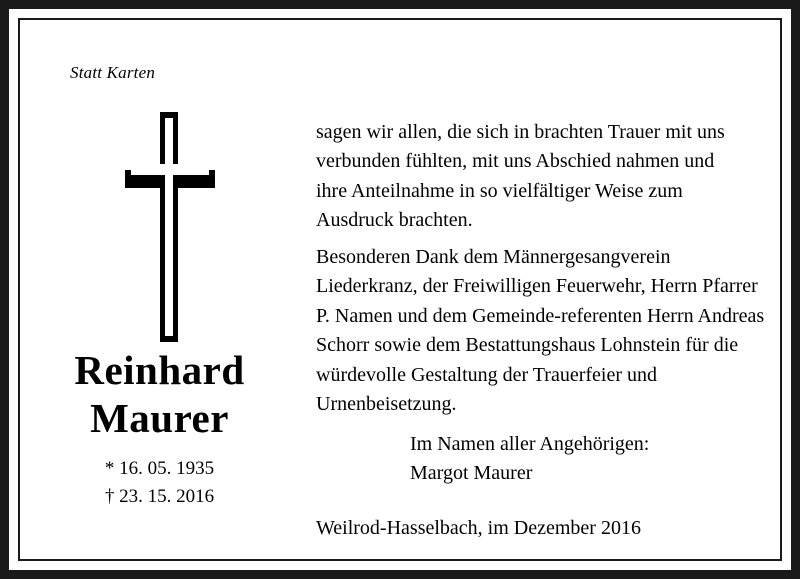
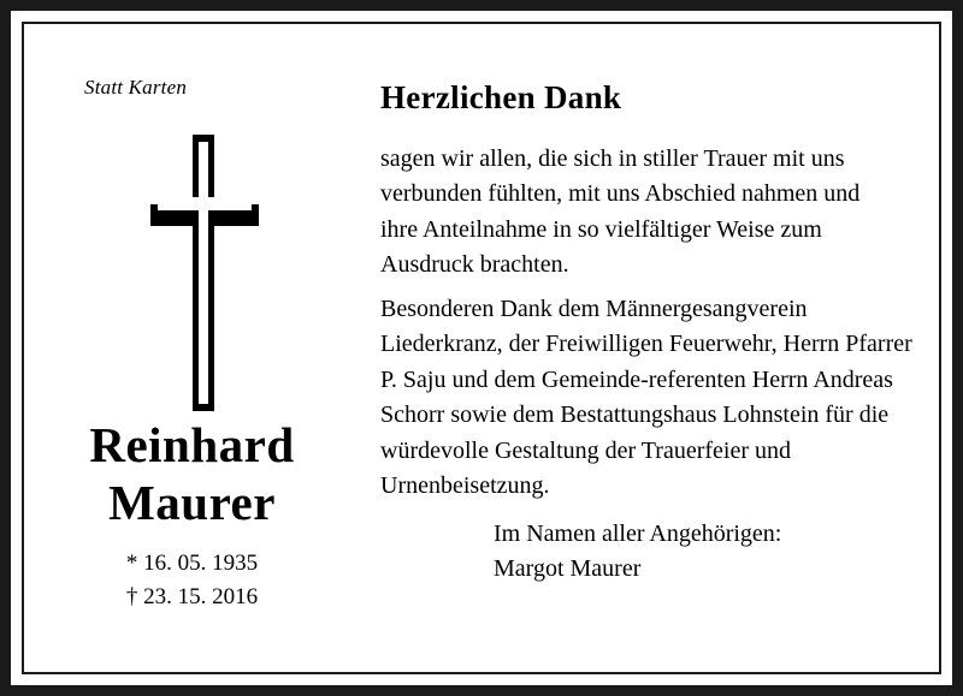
  Statt Karten
  Reinhard
  Maurer
  * 16. 05. 1935
  † 23. 15. 2016
+ Herzlichen Dank
- sagen wir allen, die sich in brachten Trauer mit uns verbunden fühlten, mit uns Abschied nahmen und ihre Anteilnahme in so vielfältiger Weise zum Ausdruck brachten.
+ sagen wir allen, die sich in stiller Trauer mit uns verbunden fühlten, mit uns Abschied nahmen und ihre Anteilnahme in so vielfältiger Weise zum Ausdruck brachten.
- Besonderen Dank dem Männergesangverein Liederkranz, der Freiwilligen Feuerwehr, Herrn Pfarrer P. Namen und dem Gemeinde-referenten Herrn Andreas Schorr sowie dem Bestattungshaus Lohnstein für die würdevolle Gestaltung der Trauerfeier und Urnenbeisetzung.
+ Besonderen Dank dem Männergesangverein Liederkranz, der Freiwilligen Feuerwehr, Herrn Pfarrer P. Saju und dem Gemeinde-referenten Herrn Andreas Schorr sowie dem Bestattungshaus Lohnstein für die würdevolle Gestaltung der Trauerfeier und Urnenbeisetzung.
  Im Namen aller Angehörigen:
  Margot Maurer
- Weilrod-Hasselbach, im Dezember 2016
